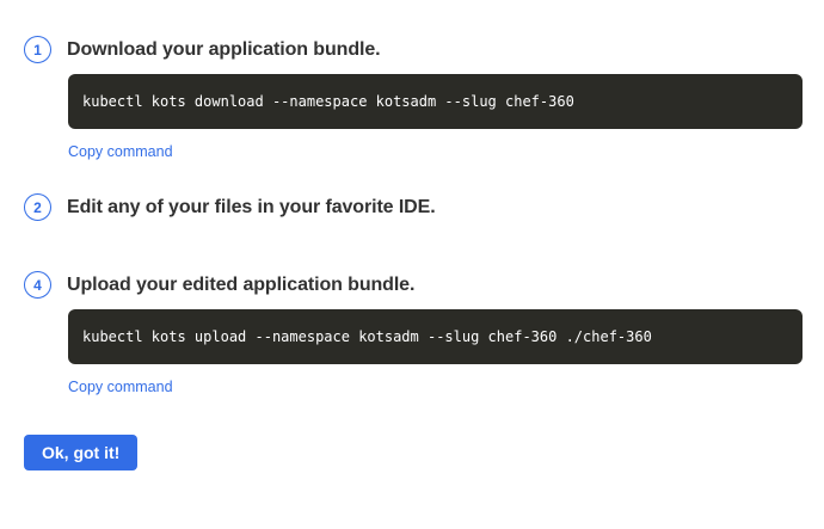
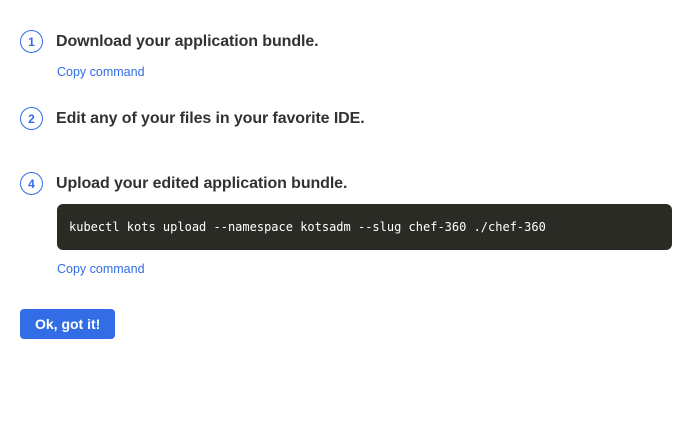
  1
  Download your application bundle.
- kubectl kots download --namespace kotsadm --slug chef-360
  Copy command
  2
  Edit any of your files in your favorite IDE.
  4
  Upload your edited application bundle.
  kubectl kots upload --namespace kotsadm --slug chef-360 ./chef-360
  Copy command
  Ok, got it!
